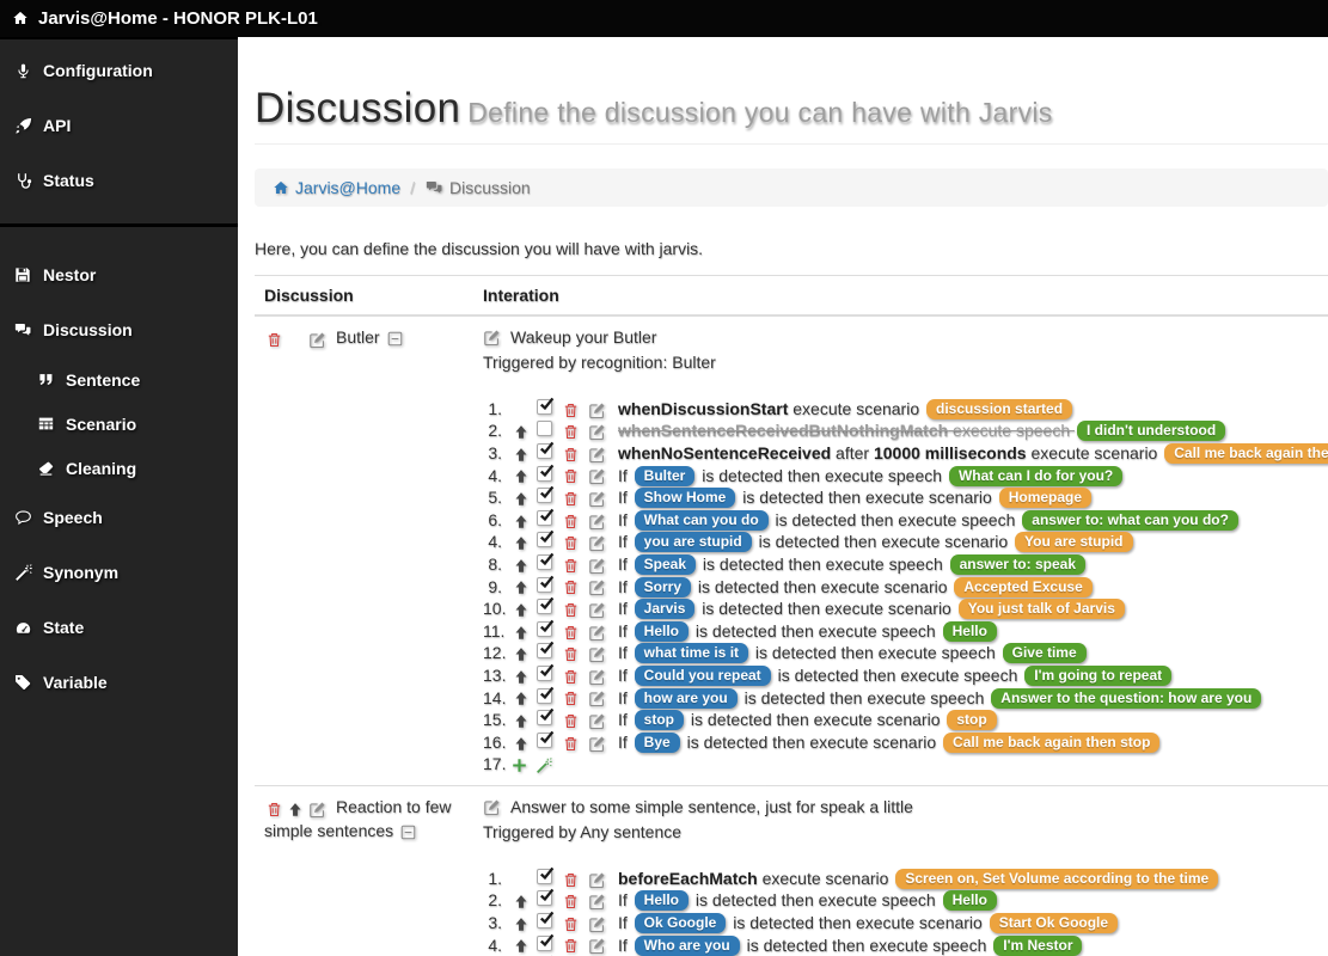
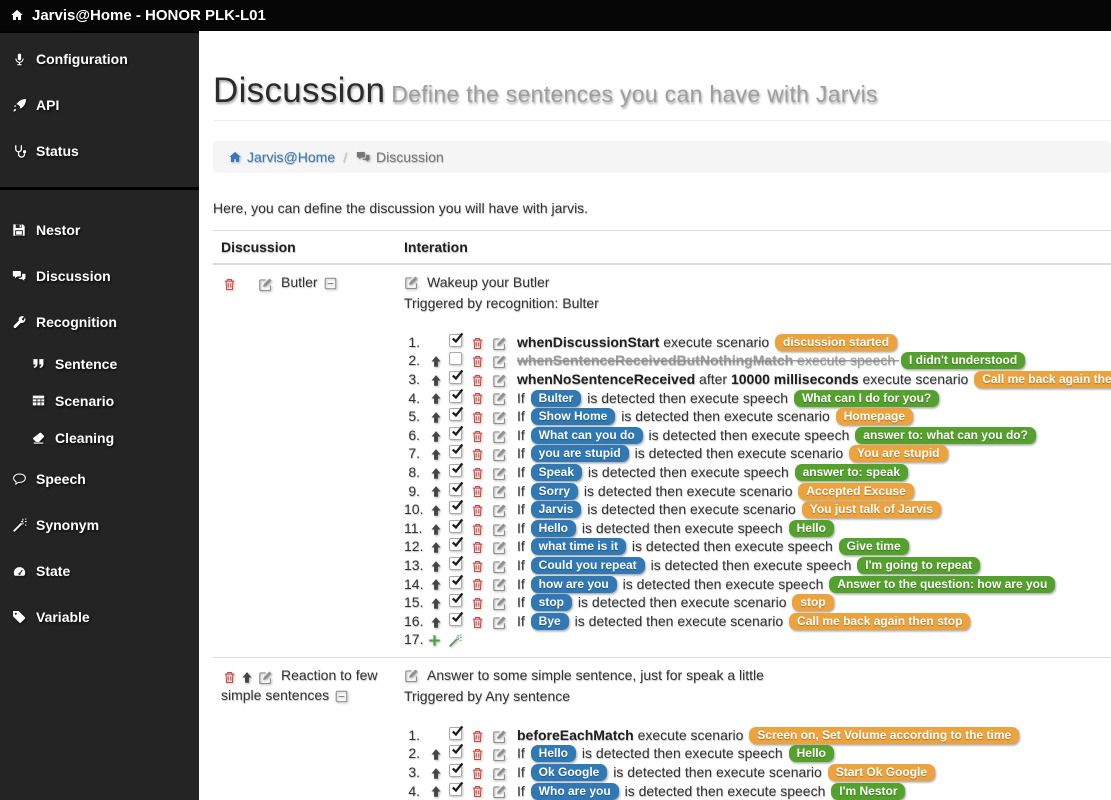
  Jarvis@Home - HONOR PLK-L01
  Configuration
  API
  Status
  Nestor
  Discussion
+ Recognition
  Sentence
  Scenario
  Cleaning
  Speech
  Synonym
  State
  Variable
- Discussion Define the discussion you can have with Jarvis
+ Discussion Define the sentences you can have with Jarvis
  Jarvis@Home
  /
  Discussion
  Here, you can define the discussion you will have with jarvis.
  Discussion	Interation
- Butler	Wakeup your ButlerTriggered by recognition: Bulter1. whenDiscussionStart execute scenario discussion started2. whenSentenceReceivedButNothingMatch execute speech I didn't understood3. whenNoSentenceReceived after 10000 milliseconds execute scenario Call me back again the4. If Bulter is detected then execute speech What can I do for you?5. If Show Home is detected then execute scenario Homepage6. If What can you do is detected then execute speech answer to: what can you do?4. If you are stupid is detected then execute scenario You are stupid8. If Speak is detected then execute speech answer to: speak9. If Sorry is detected then execute scenario Accepted Excuse10. If Jarvis is detected then execute scenario You just talk of Jarvis11. If Hello is detected then execute speech Hello12. If what time is it is detected then execute speech Give time13. If Could you repeat is detected then execute speech I'm going to repeat14. If how are you is detected then execute speech Answer to the question: how are you15. If stop is detected then execute scenario stop16. If Bye is detected then execute scenario Call me back again then stop17.
+ Butler	Wakeup your ButlerTriggered by recognition: Bulter1. whenDiscussionStart execute scenario discussion started2. whenSentenceReceivedButNothingMatch execute speech I didn't understood3. whenNoSentenceReceived after 10000 milliseconds execute scenario Call me back again the4. If Bulter is detected then execute speech What can I do for you?5. If Show Home is detected then execute scenario Homepage6. If What can you do is detected then execute speech answer to: what can you do?7. If you are stupid is detected then execute scenario You are stupid8. If Speak is detected then execute speech answer to: speak9. If Sorry is detected then execute scenario Accepted Excuse10. If Jarvis is detected then execute scenario You just talk of Jarvis11. If Hello is detected then execute speech Hello12. If what time is it is detected then execute speech Give time13. If Could you repeat is detected then execute speech I'm going to repeat14. If how are you is detected then execute speech Answer to the question: how are you15. If stop is detected then execute scenario stop16. If Bye is detected then execute scenario Call me back again then stop17.
  Reaction to few simple sentences	Answer to some simple sentence, just for speak a littleTriggered by Any sentence1. beforeEachMatch execute scenario Screen on, Set Volume according to the time2. If Hello is detected then execute speech Hello3. If Ok Google is detected then execute scenario Start Ok Google4. If Who are you is detected then execute speech I'm Nestor
